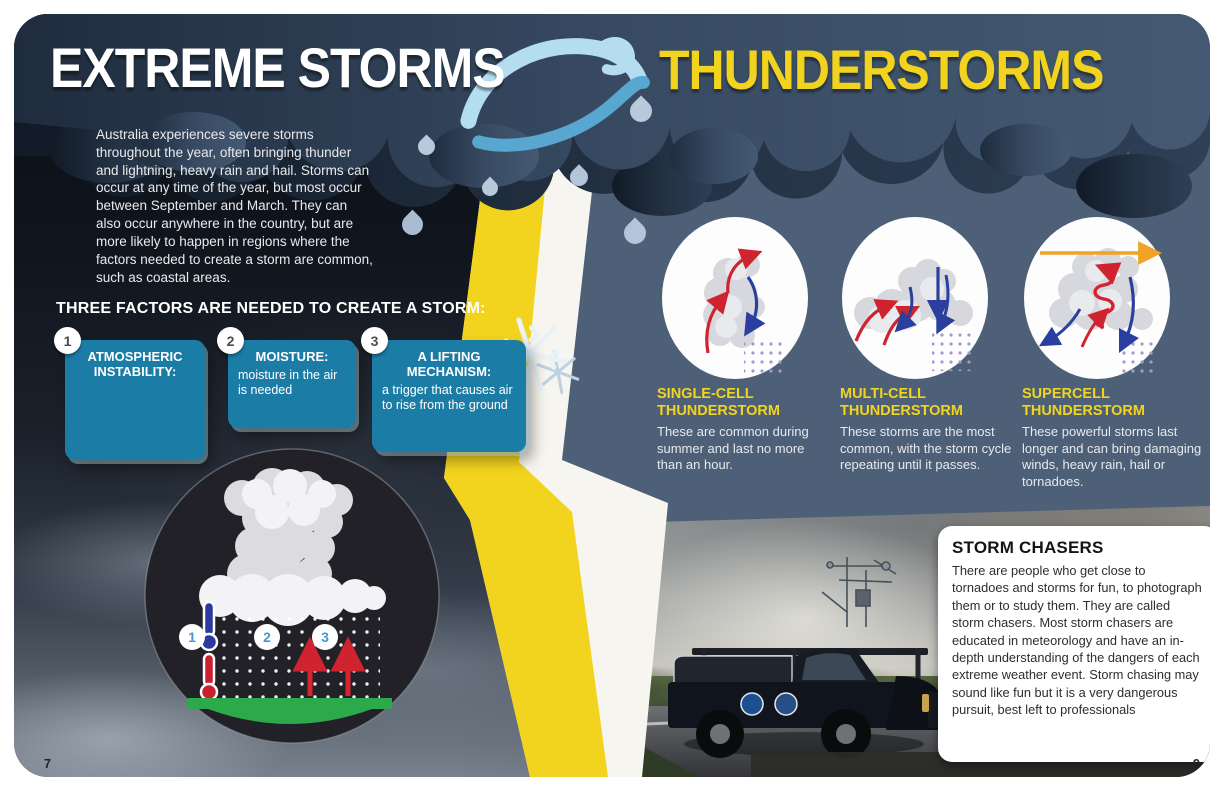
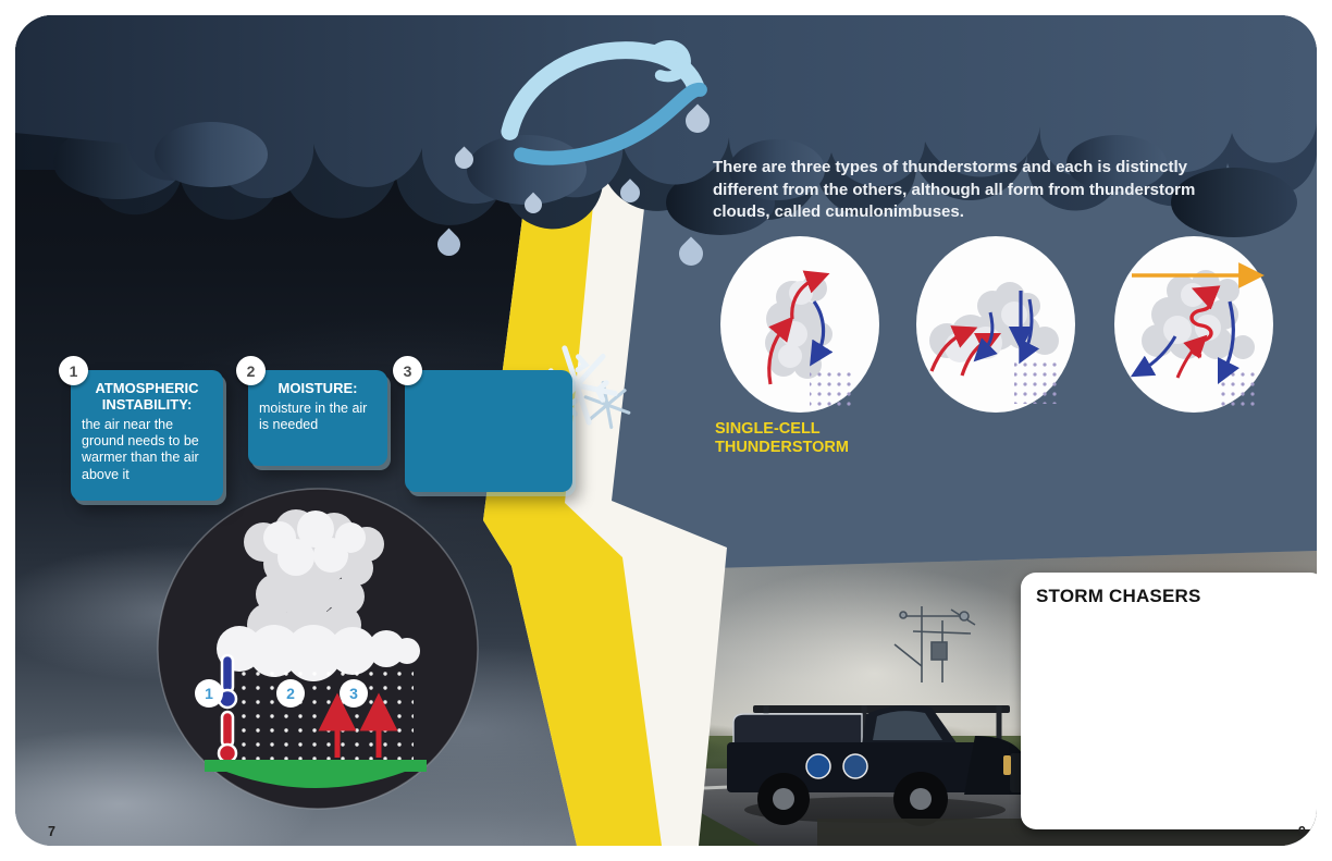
- EXTREME STORMS
- THUNDERSTORMS
- Australia experiences severe storms throughout the year, often bringing thunder and lightning, heavy rain and hail. Storms can occur at any time of the year, but most occur between September and March. They can also occur anywhere in the country, but are more likely to happen in regions where the factors needed to create a storm are common, such as coastal areas.
- THREE FACTORS ARE NEEDED TO CREATE A STORM:
  1
  ATMOSPHERIC INSTABILITY:
+ the air near the ground needs to be warmer than the air above it
  2
  MOISTURE:
  moisture in the air is needed
  3
- A LIFTING MECHANISM:
- a trigger that causes air to rise from the ground
  1
  2
  3
+ There are three types of thunderstorms and each is distinctly different from the others, although all form from thunderstorm clouds, called cumulonimbuses.
  SINGLE-CELL THUNDERSTORM
- These are common during summer and last no more than an hour.
- MULTI-CELL THUNDERSTORM
- These storms are the most common, with the storm cycle repeating until it passes.
- SUPERCELL THUNDERSTORM
- These powerful storms last longer and can bring damaging winds, heavy rain, hail or tornadoes.
  STORM CHASERS
- There are people who get close to tornadoes and storms for fun, to photograph them or to study them. They are called storm chasers. Most storm chasers are educated in meteorology and have an in-depth understanding of the dangers of each extreme weather event. Storm chasing may sound like fun but it is a very dangerous pursuit, best left to professionals
  7
  9
